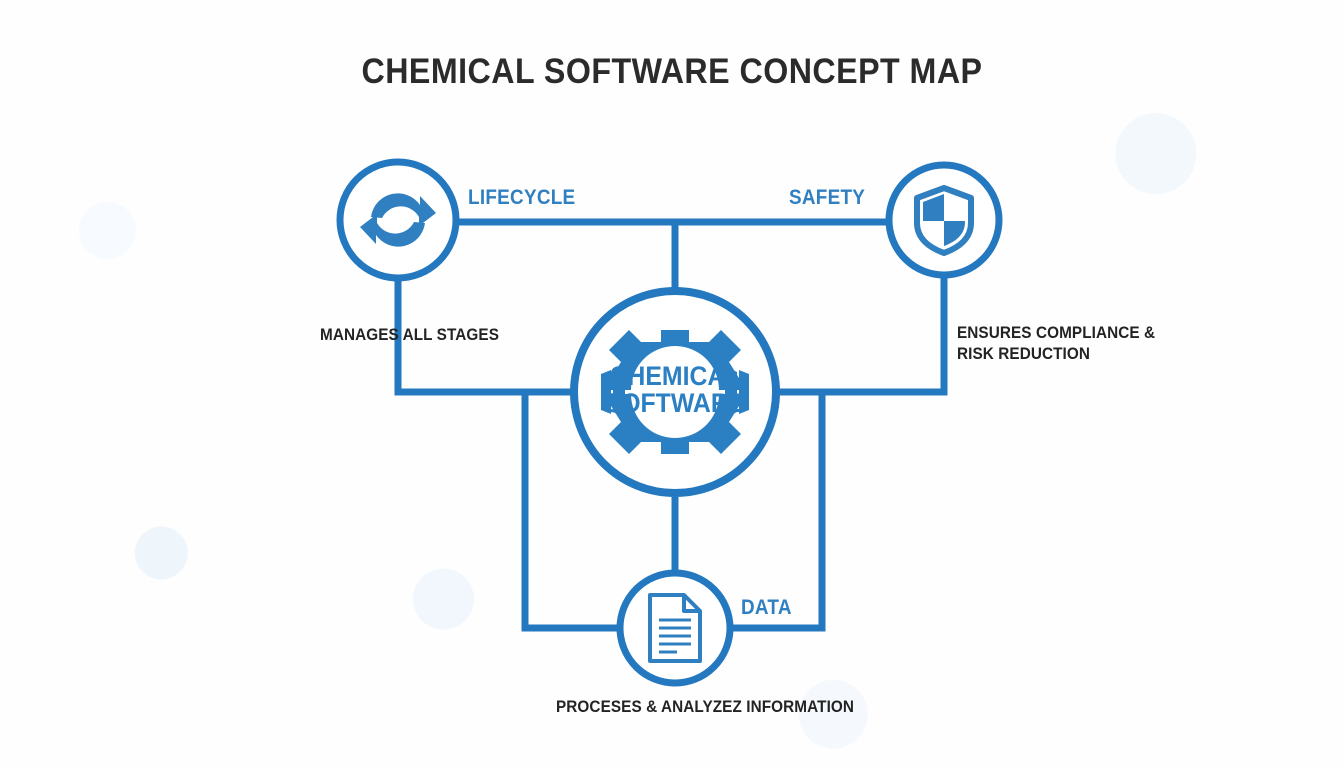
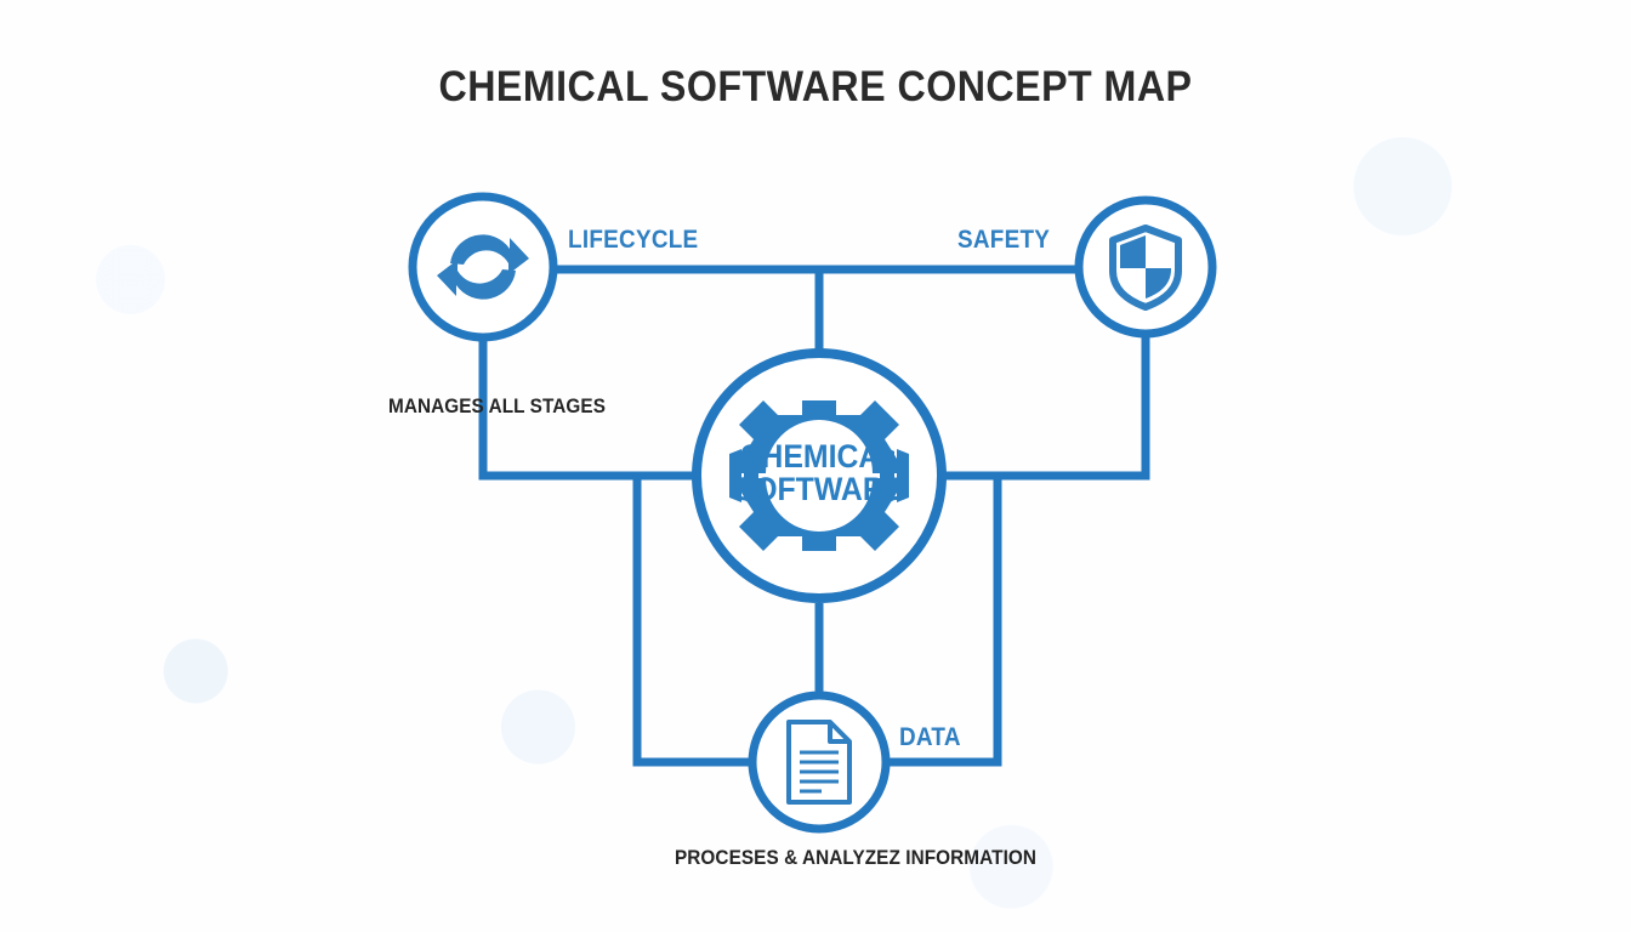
  CHEMICAL SOFTWARE CONCEPT MAP
  CHEMICAL
  SOFTWARE
  LIFECYCLE
  SAFETY
  DATA
  MANAGES ALL STAGES
- ENSURES COMPLIANCE &
- RISK REDUCTION
  PROCESES & ANALYZEZ INFORMATION
